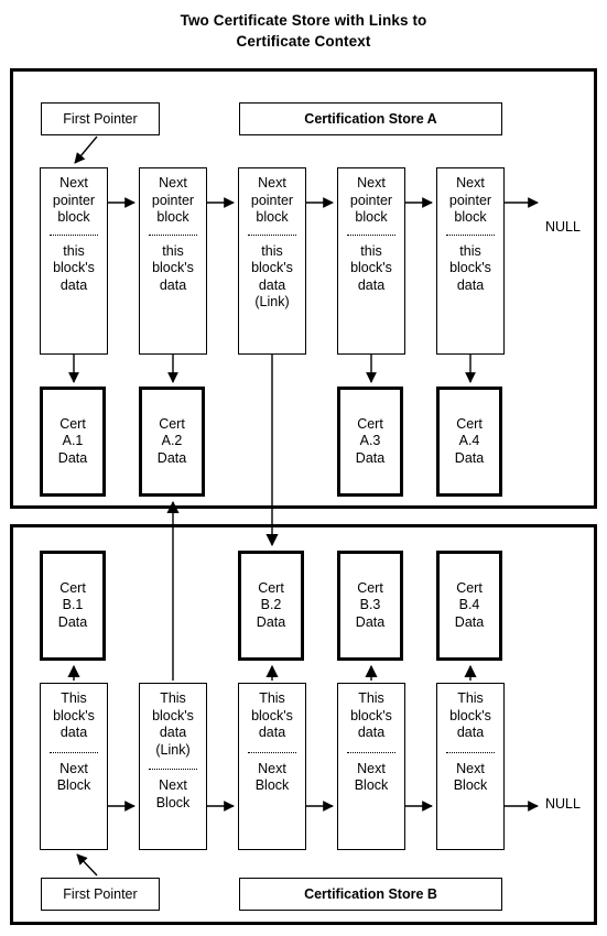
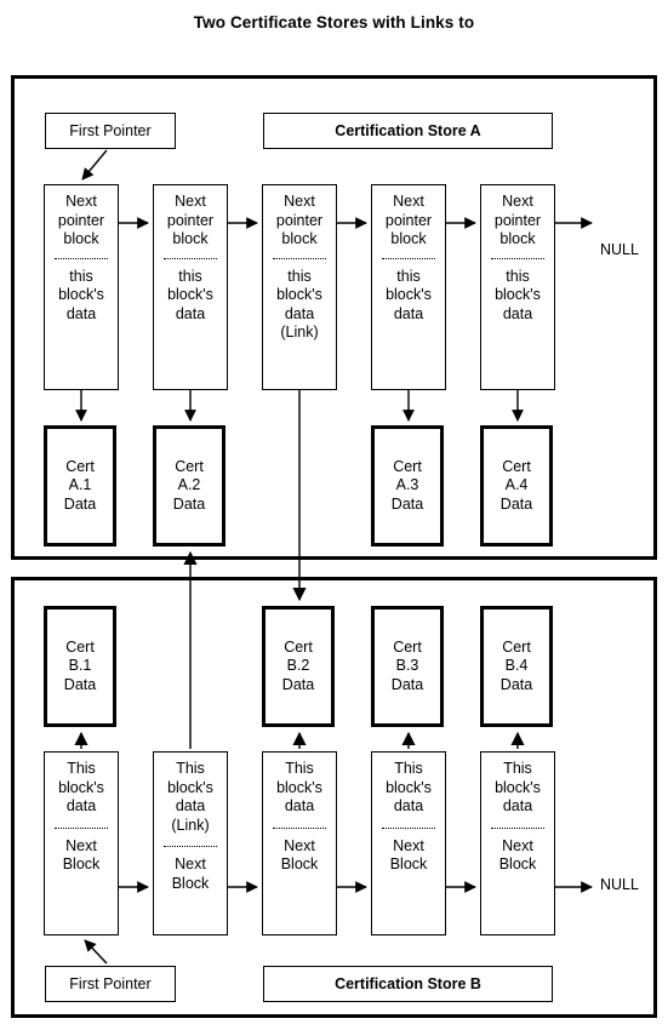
- Two Certificate Store with Links to
+ Two Certificate Stores with Links to
- Certificate Context
  First Pointer
  Certification Store A
  Next
  pointer
  block
  this
  block's
  data
  Next
  pointer
  block
  this
  block's
  data
  Next
  pointer
  block
  this
  block's
  data
  (Link)
  Next
  pointer
  block
  this
  block's
  data
  Next
  pointer
  block
  this
  block's
  data
  Cert
  A.1
  Data
  Cert
  A.2
  Data
  Cert
  A.3
  Data
  Cert
  A.4
  Data
  Cert
  B.1
  Data
  Cert
  B.2
  Data
  Cert
  B.3
  Data
  Cert
  B.4
  Data
  This
  block's
  data
  Next
  Block
  This
  block's
  data
  (Link)
  Next
  Block
  This
  block's
  data
  Next
  Block
  This
  block's
  data
  Next
  Block
  This
  block's
  data
  Next
  Block
  First Pointer
  Certification Store B
  NULL
  NULL
